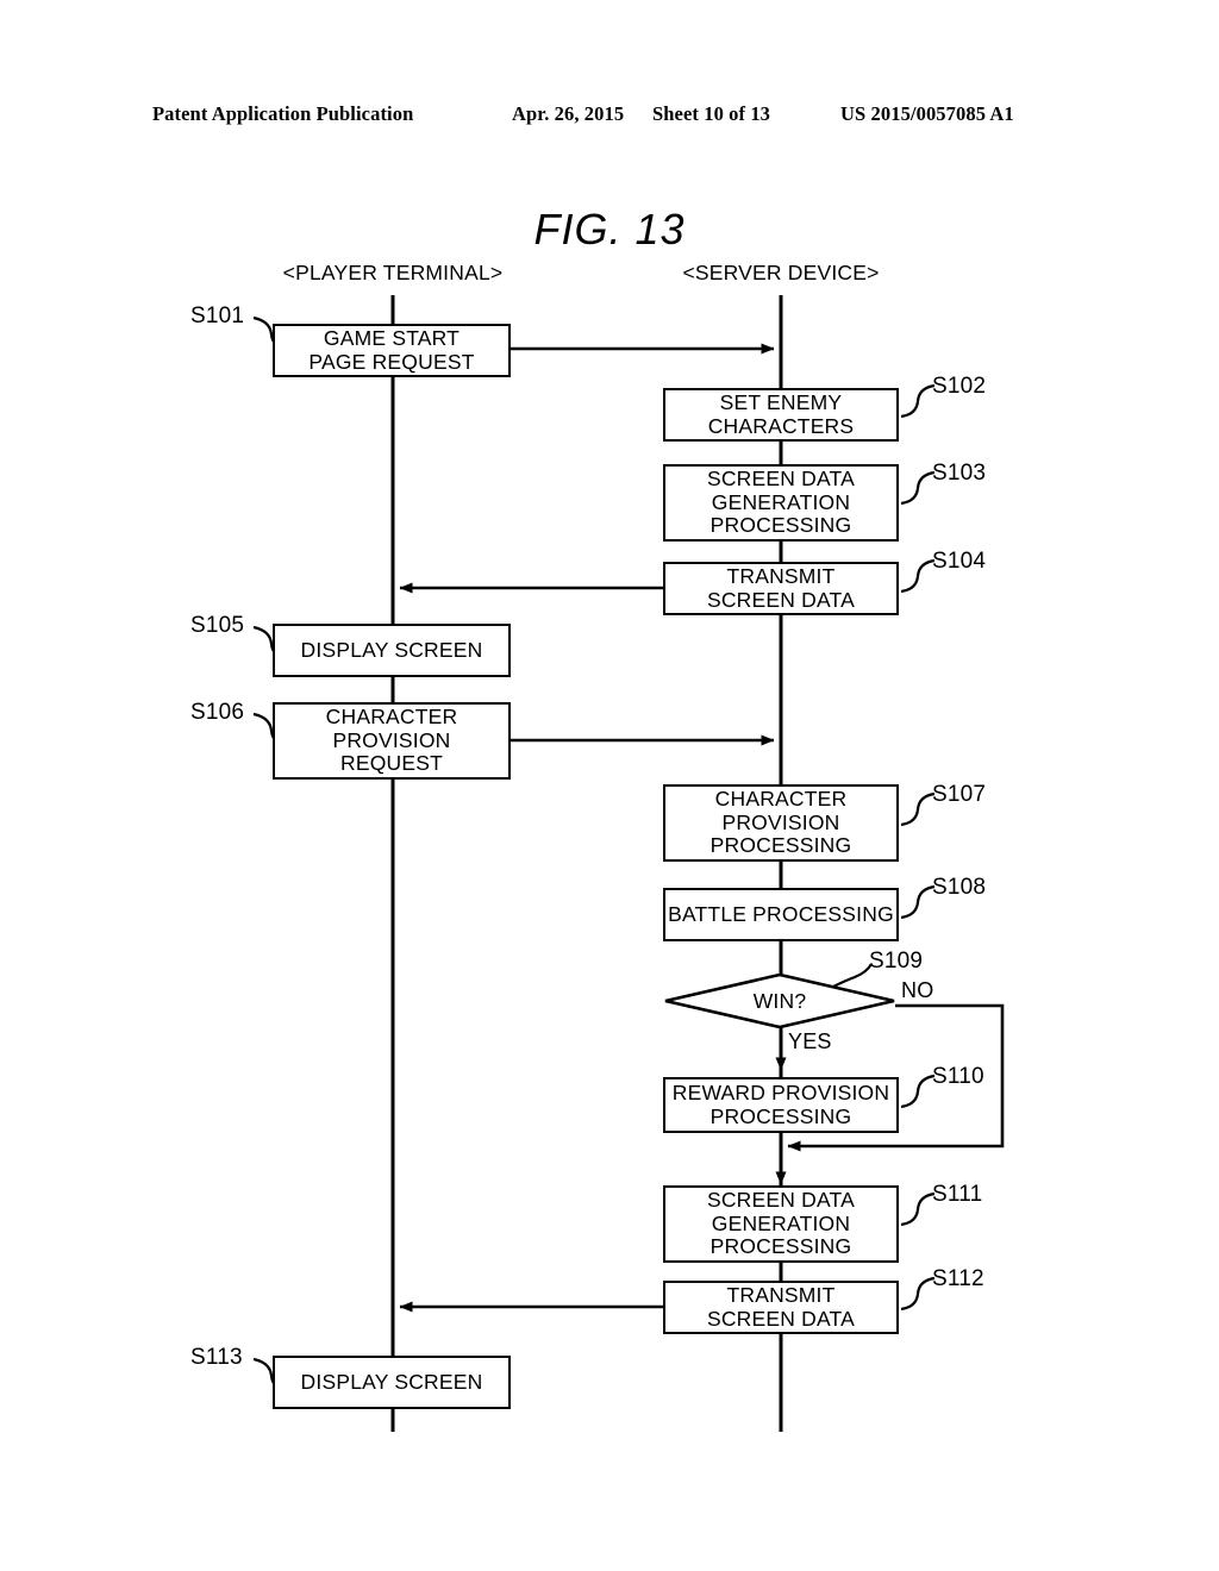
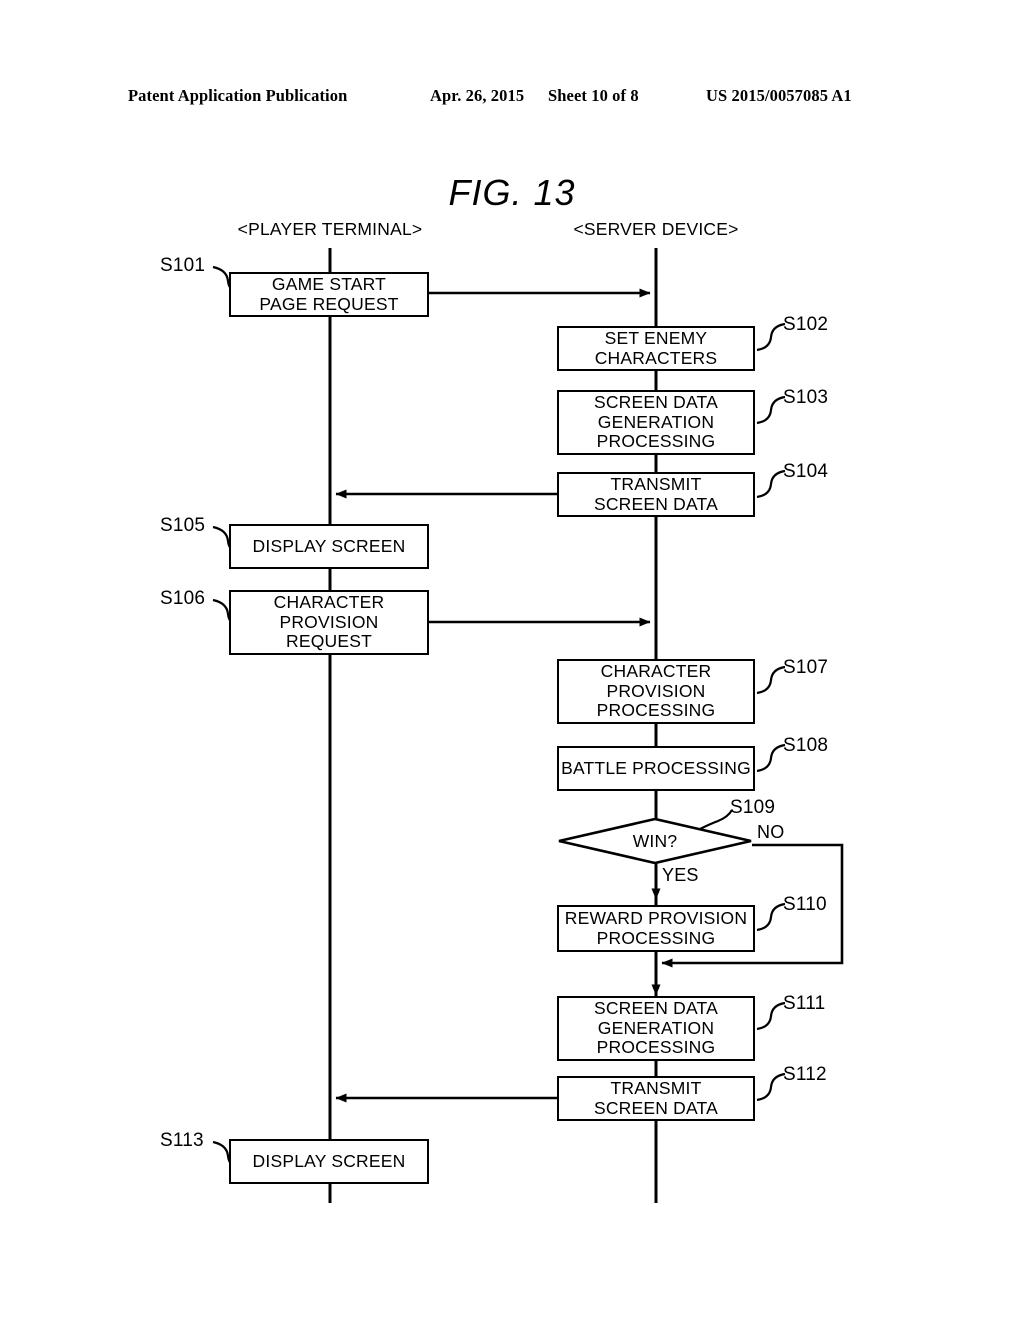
  Patent Application Publication
  Apr. 26, 2015
- Sheet 10 of 13
+ Sheet 10 of 8
  US 2015/0057085 A1
  FIG. 13
  <PLAYER TERMINAL>
  <SERVER DEVICE>
  GAME START
  PAGE REQUEST
  S101
  SET ENEMY
  CHARACTERS
  S102
  SCREEN DATA
  GENERATION
  PROCESSING
  S103
  TRANSMIT
  SCREEN DATA
  S104
  DISPLAY SCREEN
  S105
  CHARACTER
  PROVISION
  REQUEST
  S106
  CHARACTER
  PROVISION
  PROCESSING
  S107
  BATTLE PROCESSING
  S108
  WIN?
  S109
  NO
  YES
  REWARD PROVISION
  PROCESSING
  S110
  SCREEN DATA
  GENERATION
  PROCESSING
  S111
  TRANSMIT
  SCREEN DATA
  S112
  DISPLAY SCREEN
  S113
